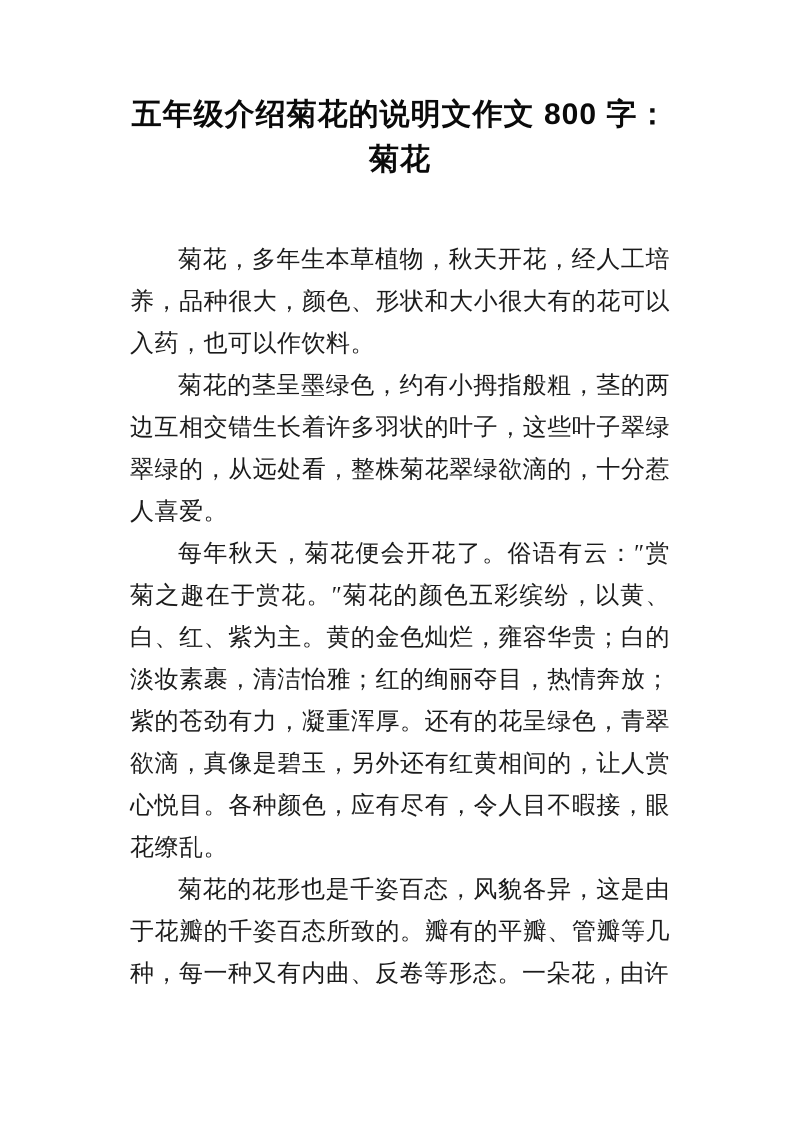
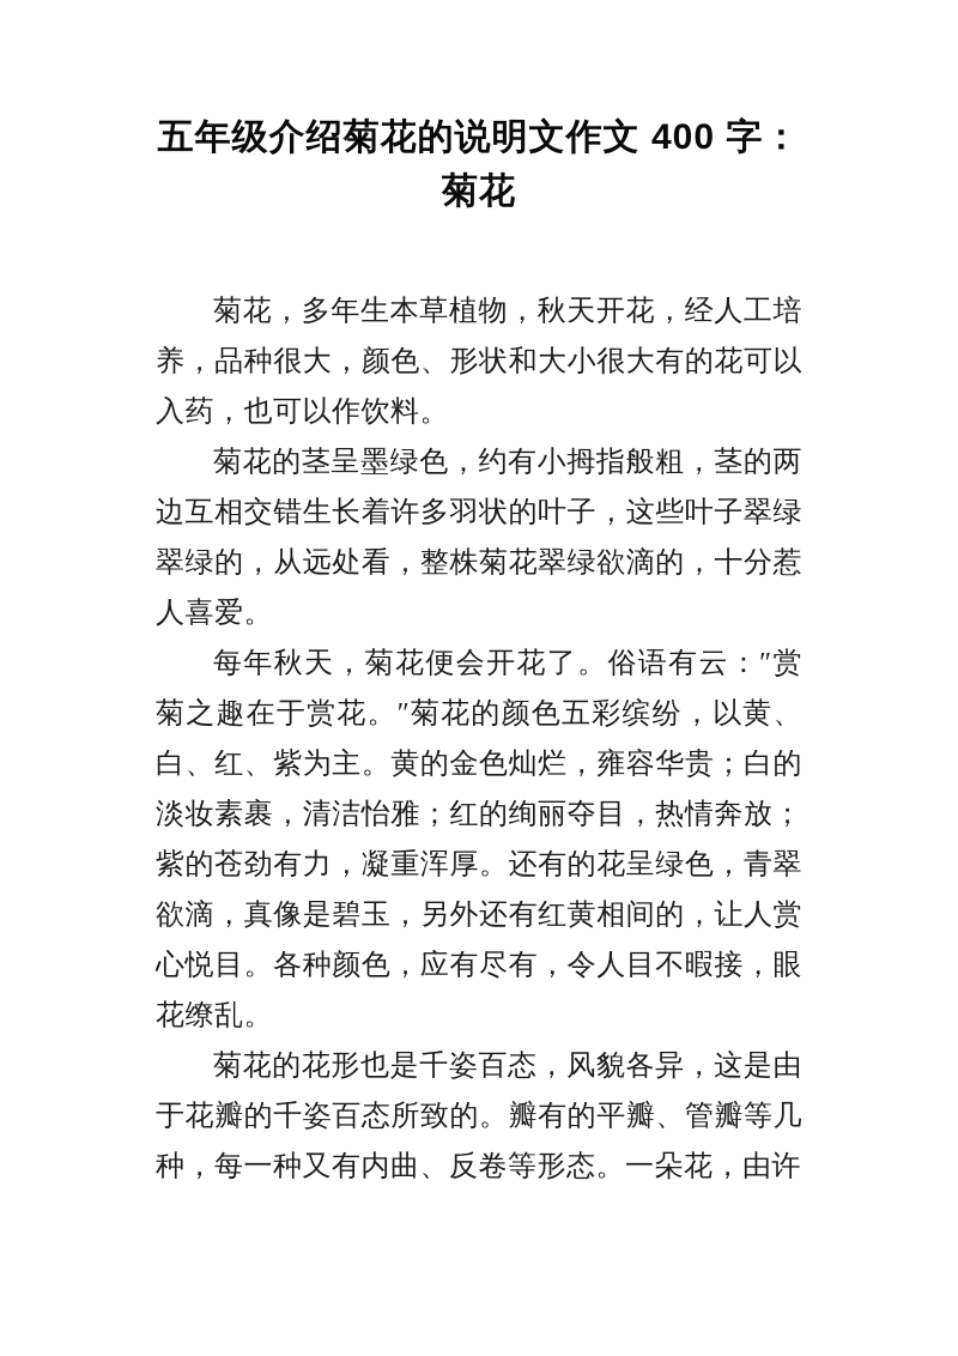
- 五年级介绍菊花的说明文作文 800 字：
+ 五年级介绍菊花的说明文作文 400 字：
  菊花
  菊花，多年生本草植物，秋天开花，经人工培养，品种很大，颜色、形状和大小很大有的花可以入药，也可以作饮料。
  菊花的茎呈墨绿色，约有小拇指般粗，茎的两边互相交错生长着许多羽状的叶子，这些叶子翠绿翠绿的，从远处看，整株菊花翠绿欲滴的，十分惹人喜爱。
  每年秋天，菊花便会开花了。俗语有云：″赏菊之趣在于赏花。″菊花的颜色五彩缤纷，以黄、白、红、紫为主。黄的金色灿烂，雍容华贵；白的淡妆素裹，清洁怡雅；红的绚丽夺目，热情奔放；紫的苍劲有力，凝重浑厚。还有的花呈绿色，青翠欲滴，真像是碧玉，另外还有红黄相间的，让人赏心悦目。各种颜色，应有尽有，令人目不暇接，眼花缭乱。
  菊花的花形也是千姿百态，风貌各异，这是由于花瓣的千姿百态所致的。瓣有的平瓣、管瓣等几种，每一种又有内曲、反卷等形态。一朵花，由许
